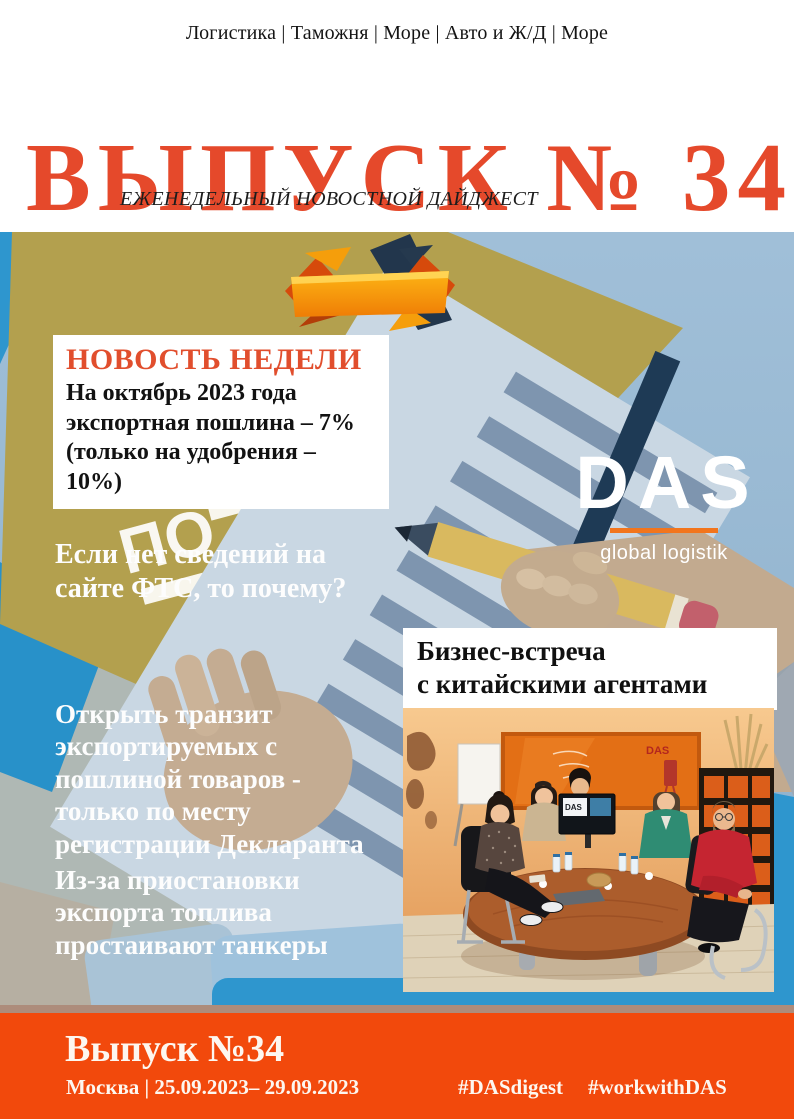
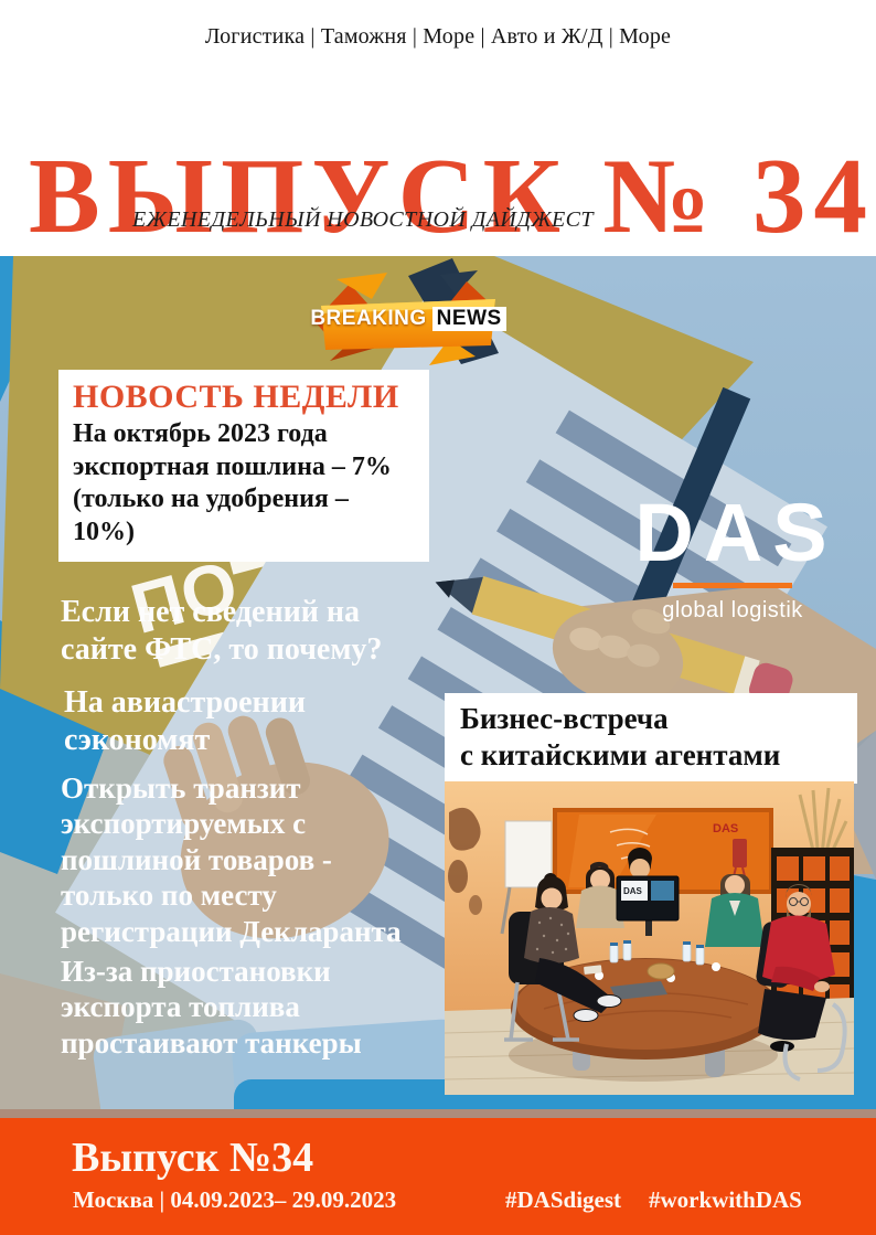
  Логистика | Таможня | Море | Авто и Ж/Д | Море
  ВЫПУСК № 34
  ЕЖЕНЕДЕЛЬНЫЙ НОВОСТНОЙ ДАЙДЖЕСТ
+ BREAKING
+ NEWS
  НОВОСТЬ НЕДЕЛИ
  На октябрь 2023 года
  экспортная пошлина – 7%
  (только на удобрения –
  10%)
  Если нет сведений на
  сайте ФТС, то почему?
+ На авиастроении
+ сэкономят
  Открыть транзит
  экспортируемых с
  пошлиной товаров -
  только по месту
  регистрации Декларанта
  Из-за приостановки
  экспорта топлива
  простаивают танкеры
  DAS
  global logistik
  Бизнес-встреча
  с китайскими агентами
  DAS
  DAS
  Выпуск №34
- Москва | 25.09.2023– 29.09.2023
+ Москва | 04.09.2023– 29.09.2023
  #DASdigest
  #workwithDAS
